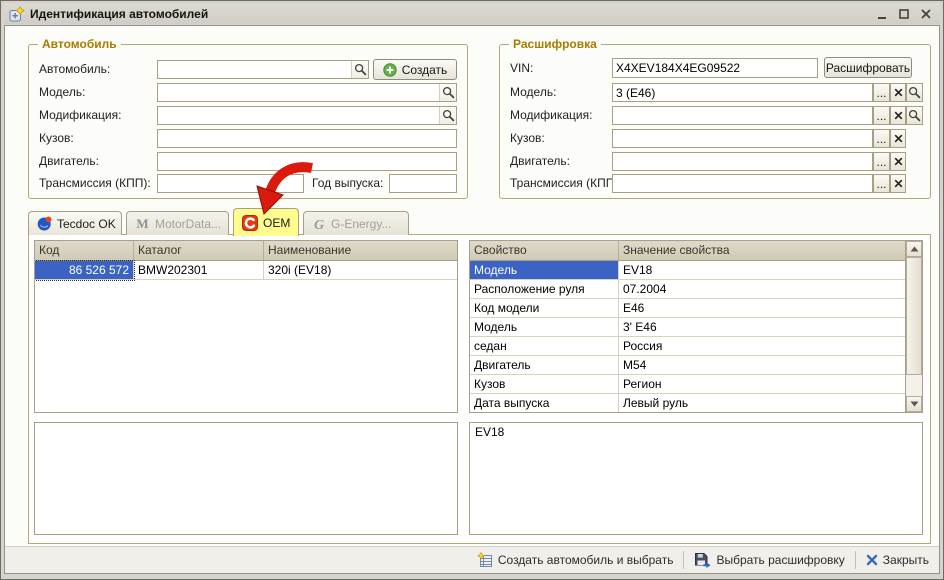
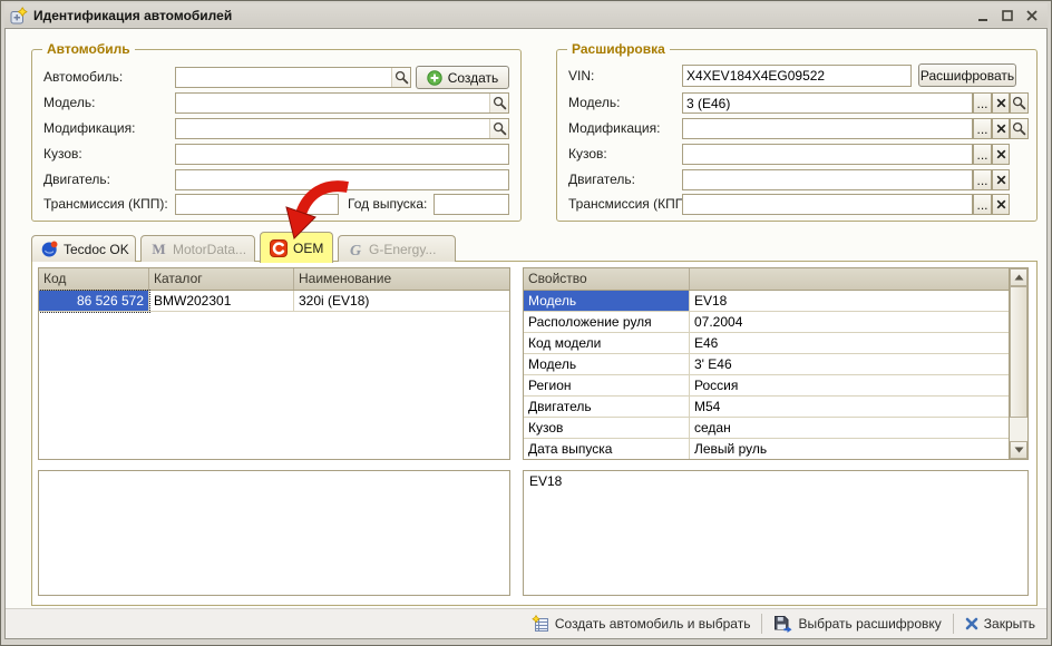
  Идентификация автомобилей
  Автомобиль
  Автомобиль:
  Создать
  Модель:
  Модификация:
  Кузов:
  Двигатель:
  Трансмиссия (КПП):
  Год выпуска:
  Расшифровка
  VIN:
  X4XEV184X4EG09522
  Расшифровать
  Модель:
  3 (E46)
  ...
  Модификация:
  ...
  Кузов:
  ...
  Двигатель:
  ...
  Трансмиссия (КПП
  ...
  Tecdoc OK
  M
  MotorData...
  OEM
  G
  G-Energy...
  Код
  Каталог
  Наименование
  86 526 572
  BMW202301
  320i (EV18)
  Свойство
- Значение свойства
  Модель
  EV18
  Расположение руля
  07.2004
  Код модели
  E46
  Модель
  3' E46
- седан
+ Регион
  Россия
  Двигатель
  M54
  Кузов
- Регион
+ седан
  Дата выпуска
  Левый руль
  EV18
  Создать автомобиль и выбрать
  Выбрать расшифровку
  Закрыть
